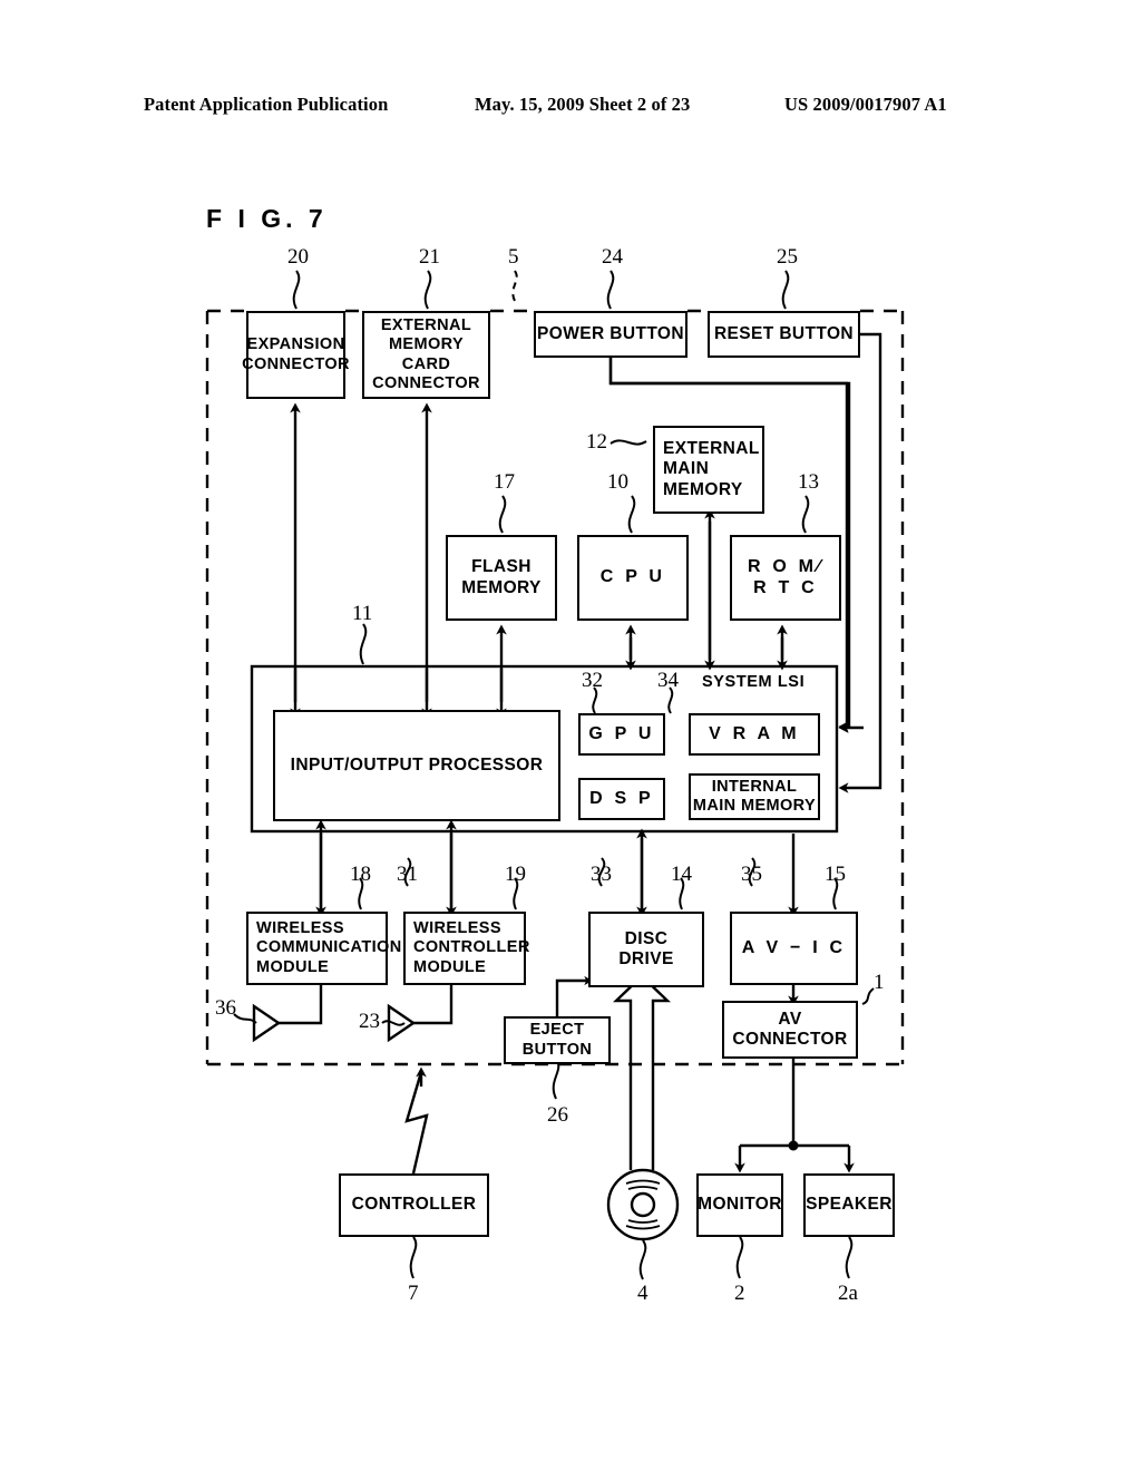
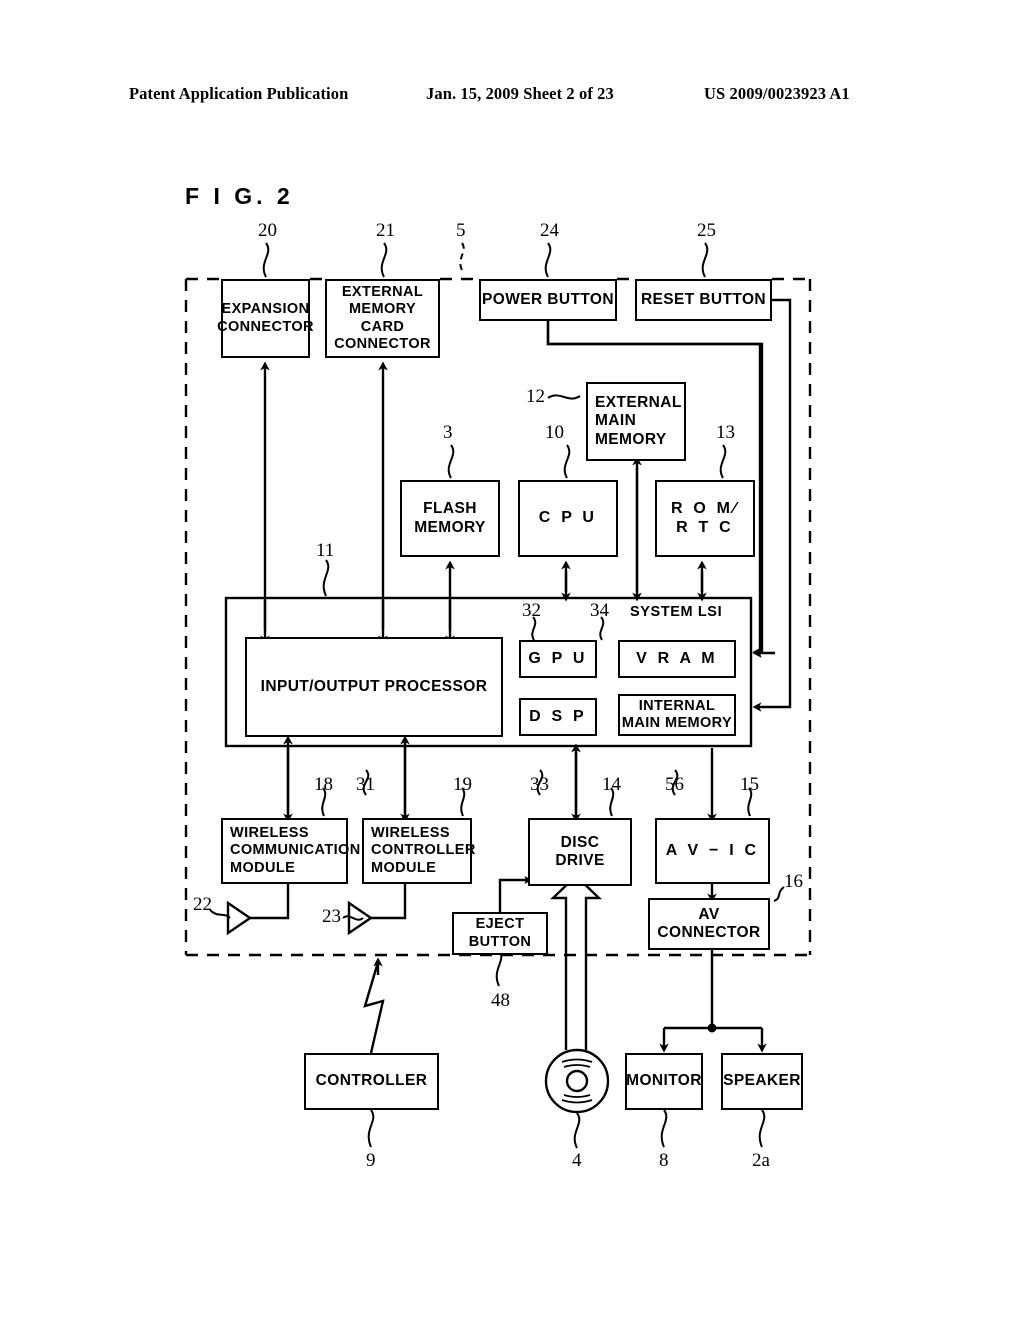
  Patent Application Publication
- May. 15, 2009 Sheet 2 of 23
+ Jan. 15, 2009 Sheet 2 of 23
- US 2009/0017907 A1
+ US 2009/0023923 A1
- F I G. 7
+ F I G. 2
  EXPANSION
  CONNECTOR
  EXTERNAL
  MEMORY CARD
  CONNECTOR
  POWER BUTTON
  RESET BUTTON
  EXTERNAL
  MAIN
  MEMORY
  FLASH
  MEMORY
  C P U
  R O M∕
  R T C
  SYSTEM LSI
  INPUT/OUTPUT PROCESSOR
  G P U
  V R A M
  D S P
  INTERNAL
  MAIN MEMORY
  WIRELESS
  COMMUNICATION
  MODULE
  WIRELESS
  CONTROLLER
  MODULE
  DISC
  DRIVE
  EJECT
  BUTTON
  A V − I C
  AV CONNECTOR
  CONTROLLER
  MONITOR
  SPEAKER
  20
  21
  5
  24
  25
  12
- 17
+ 3
  10
  13
  11
  32
  34
  18
  31
  19
  33
  14
- 35
+ 56
  15
- 1
+ 16
- 36
+ 22
  23
- 26
+ 48
- 7
+ 9
  4
- 2
+ 8
  2a
